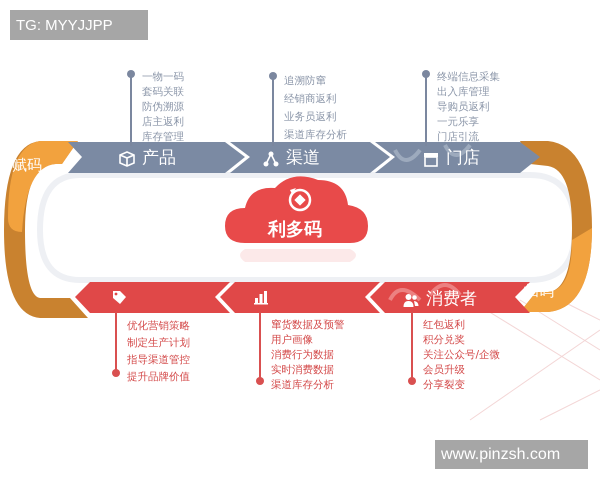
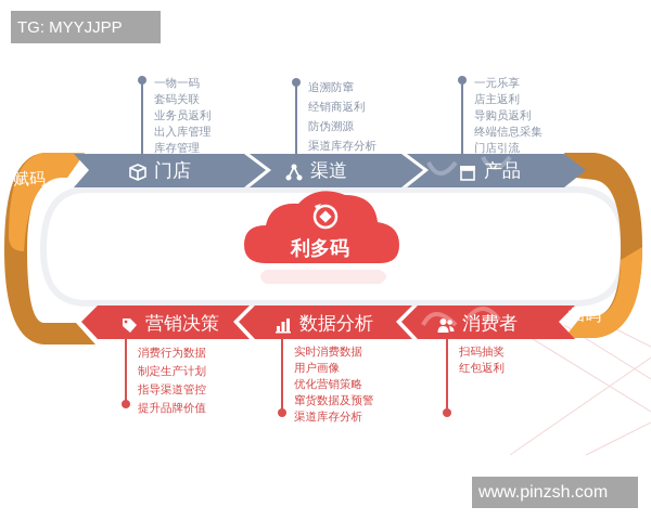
  TG: MYYJJPP
  www.pinzsh.com
  赋码
  扫码
- 产品
+ 门店
  渠道
- 门店
+ 产品
+ 营销决策
+ 数据分析
  消费者
  利多码
  一物一码
  套码关联
- 防伪溯源
+ 业务员返利
- 店主返利
+ 出入库管理
  库存管理
  追溯防窜
  经销商返利
- 业务员返利
+ 防伪溯源
  渠道库存分析
- 终端信息采集
+ 一元乐享
- 出入库管理
+ 店主返利
  导购员返利
- 一元乐享
+ 终端信息采集
  门店引流
- 优化营销策略
+ 消费行为数据
  制定生产计划
  指导渠道管控
  提升品牌价值
- 窜货数据及预警
+ 实时消费数据
  用户画像
- 消费行为数据
+ 优化营销策略
- 实时消费数据
+ 窜货数据及预警
  渠道库存分析
+ 扫码抽奖
  红包返利
- 积分兑奖
- 关注公众号/企微
- 会员升级
- 分享裂变
